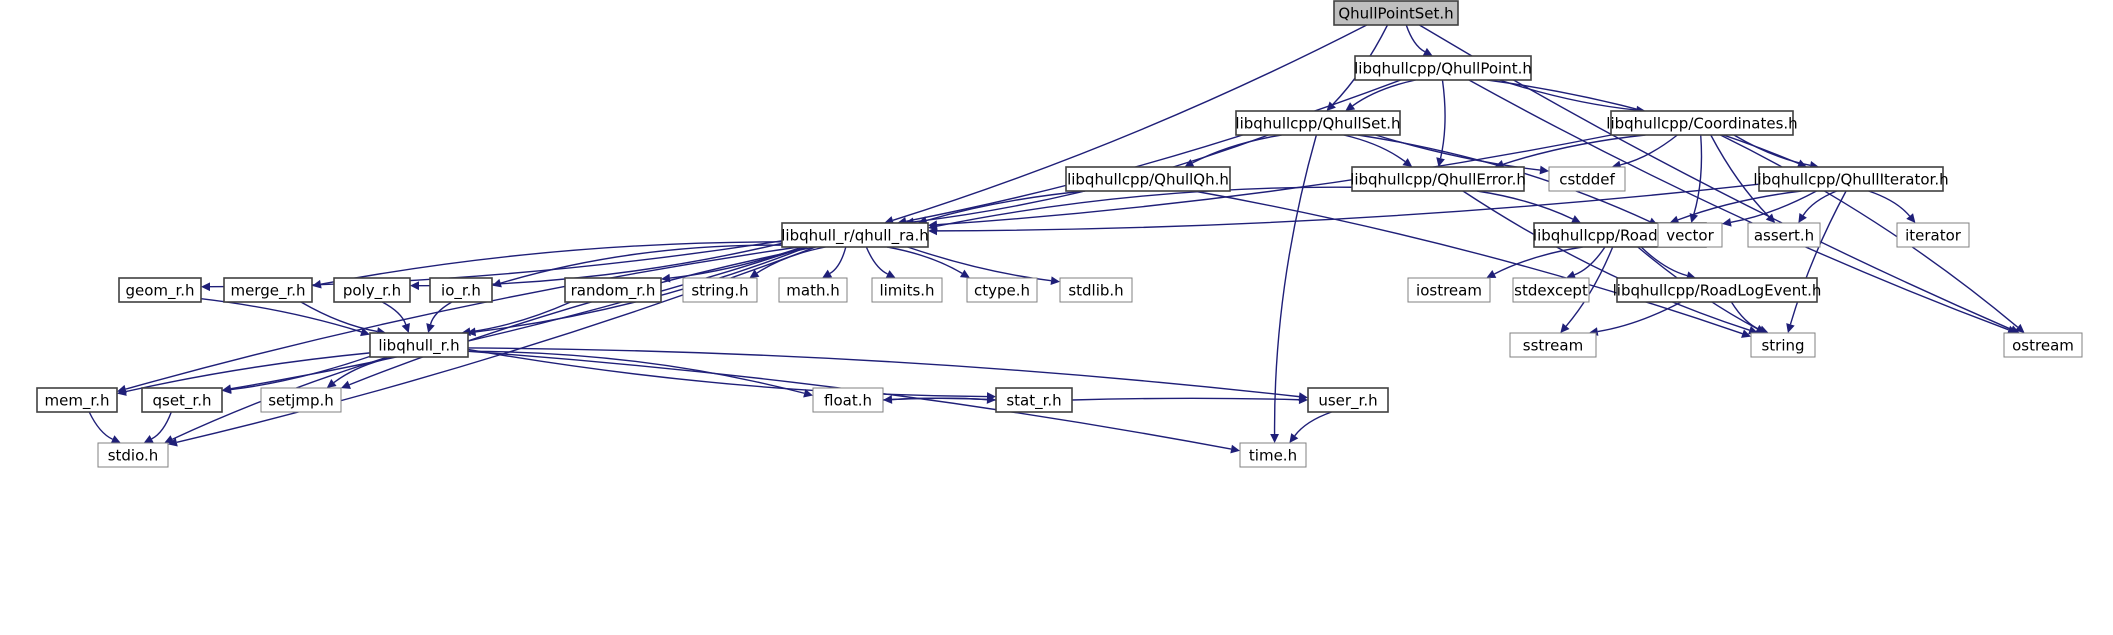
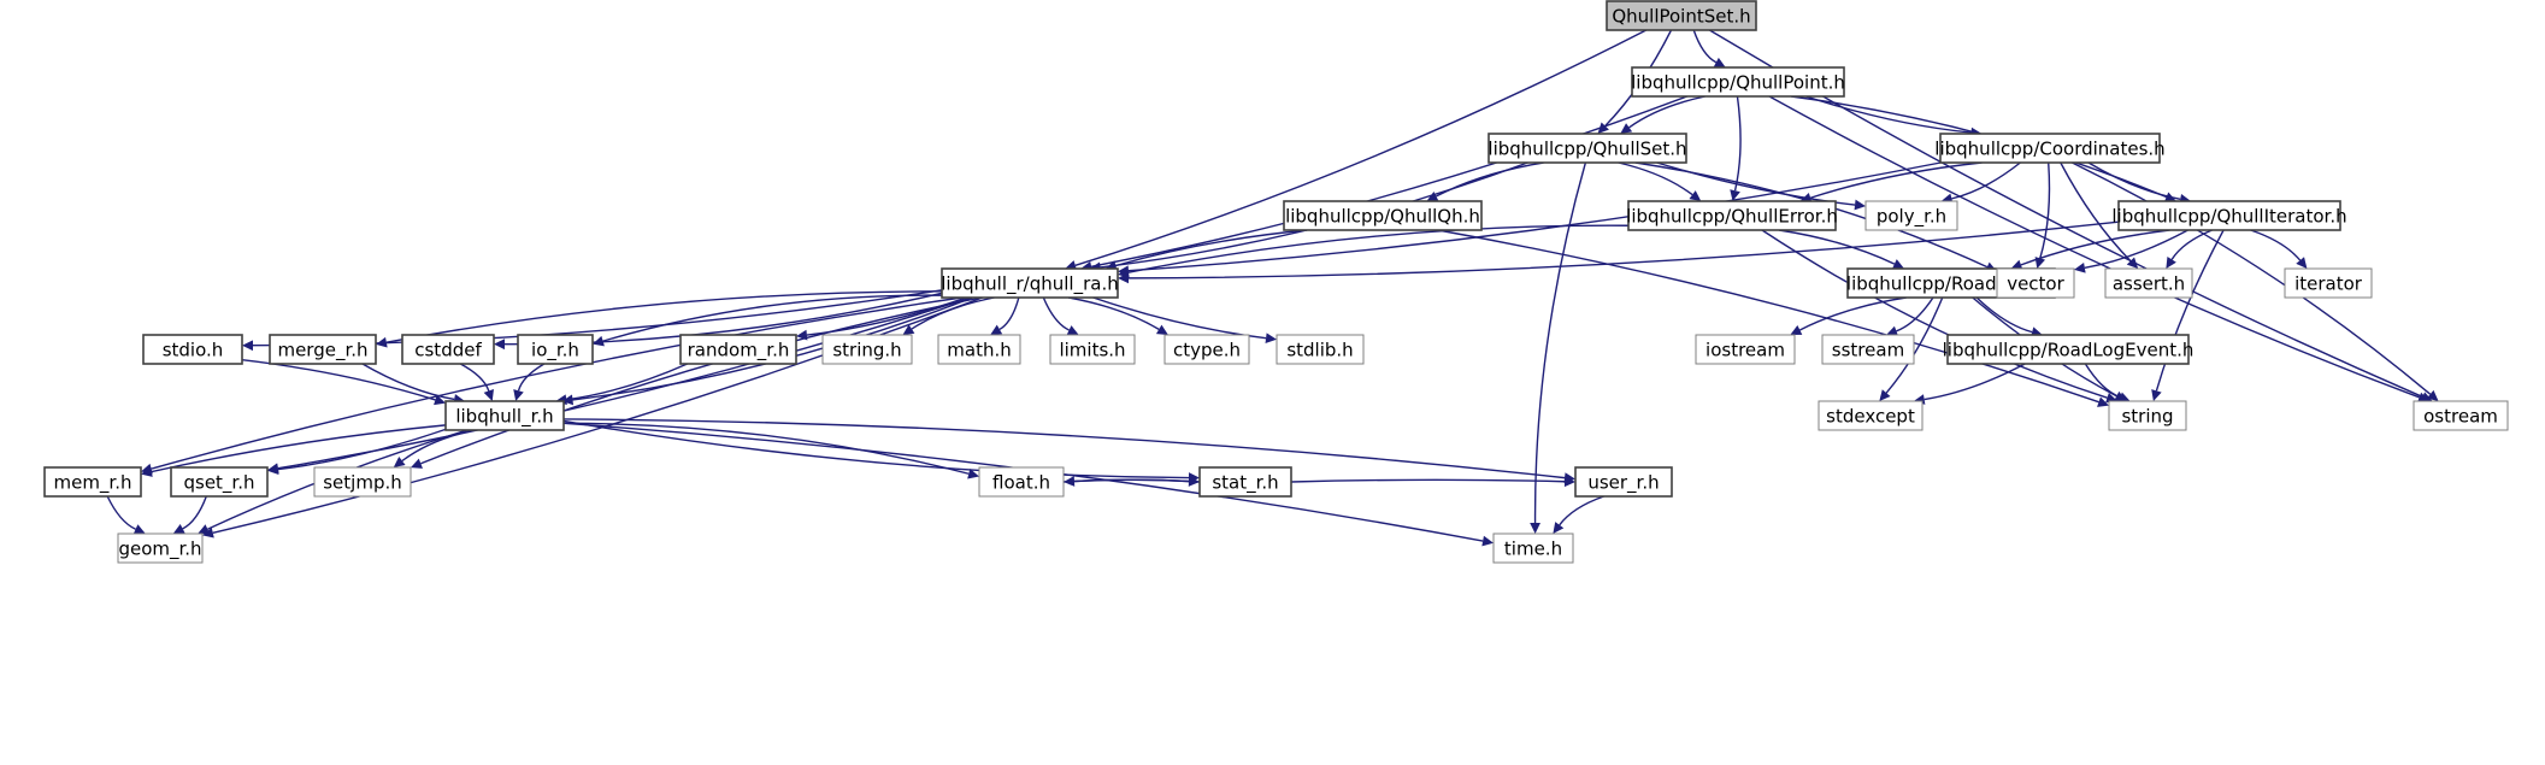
  QhullPointSet.h
  libqhullcpp/QhullPoint.h
  libqhullcpp/QhullSet.h
  libqhullcpp/Coordinates.h
  libqhullcpp/QhullQh.h
  libqhullcpp/QhullError.h
- cstddef
+ poly_r.h
  libqhullcpp/QhullIterator.h
  libqhull_r/qhull_ra.h
  vector
  assert.h
  iterator
- geom_r.h
+ stdio.h
  merge_r.h
- poly_r.h
+ cstddef
  io_r.h
  random_r.h
  string.h
  math.h
  limits.h
  ctype.h
  stdlib.h
  iostream
- stdexcept
+ sstream
  libqhullcpp/RoadLogEvent.h
  libqhull_r.h
- sstream
+ stdexcept
  string
  ostream
  mem_r.h
  qset_r.h
  setjmp.h
  float.h
  stat_r.h
  user_r.h
- stdio.h
+ geom_r.h
  time.h
